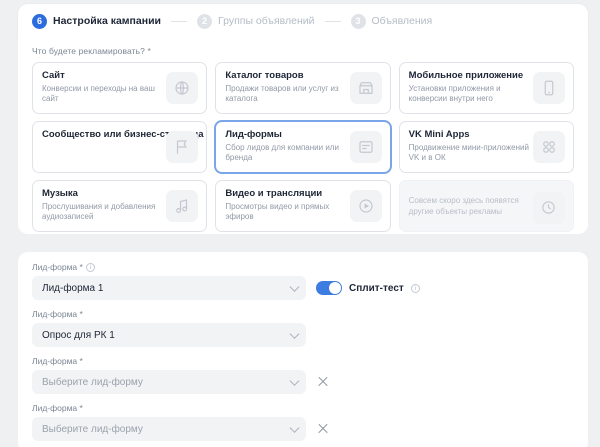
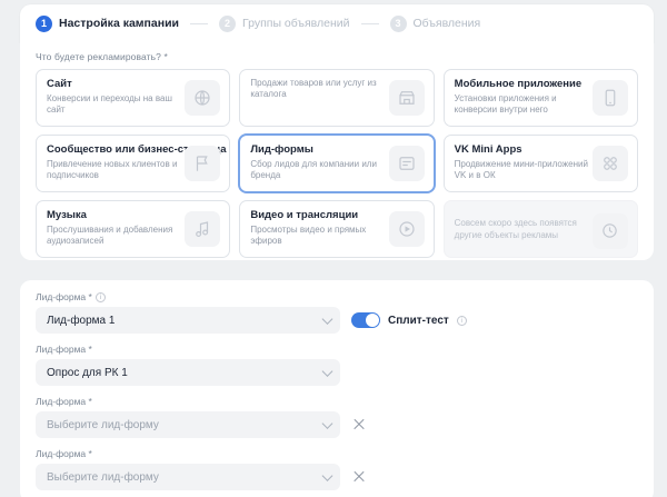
- 6
+ 1
  Настройка кампании
  2
  Группы объявлений
  3
  Объявления
  Что будете рекламировать? *
  Сайт
  Конверсии и переходы на ваш сайт
- Каталог товаров
  Продажи товаров или услуг из каталога
  Мобильное приложение
  Установки приложения и конверсии внутри него
  Сообщество или бизнес-са
+ Привлечение новых клиентов и подписчиков
  Лид-формы
  Сбор лидов для компании или бренда
  VK Mini Apps
  Продвижение мини-приложений VK и в ОК
  Музыка
  Прослушивания и добавления аудиозаписей
  Видео и трансляции
  Просмотры видео и прямых эфиров
  Совсем скоро здесь появятся другие объекты рекламы
  Лид-форма *
  Лид-форма 1
  Сплит-тест
  Лид-форма *
  Опрос для РК 1
  Лид-форма *
  Выберите лид-форму
  Лид-форма *
  Выберите лид-форму
